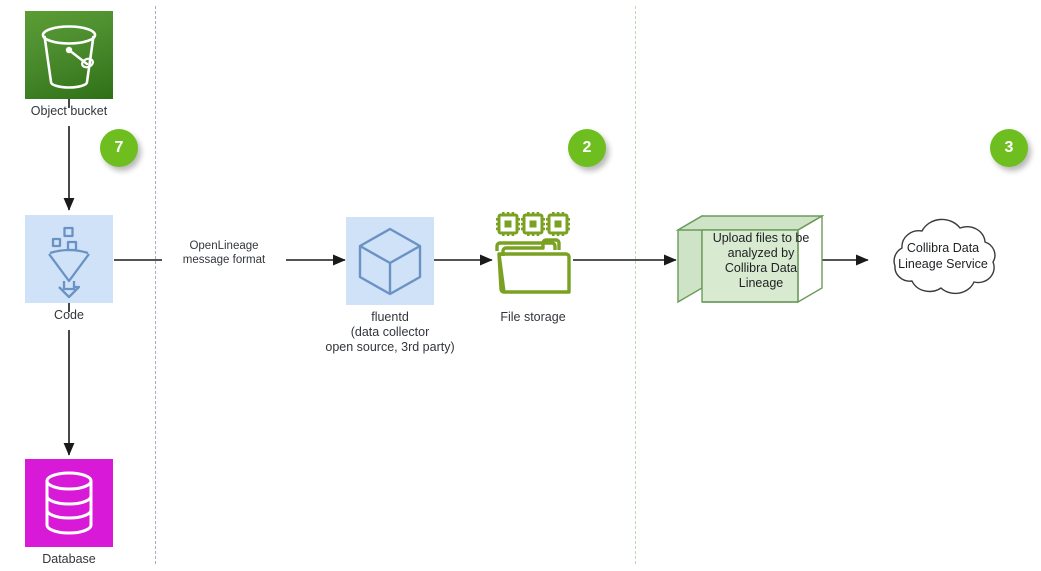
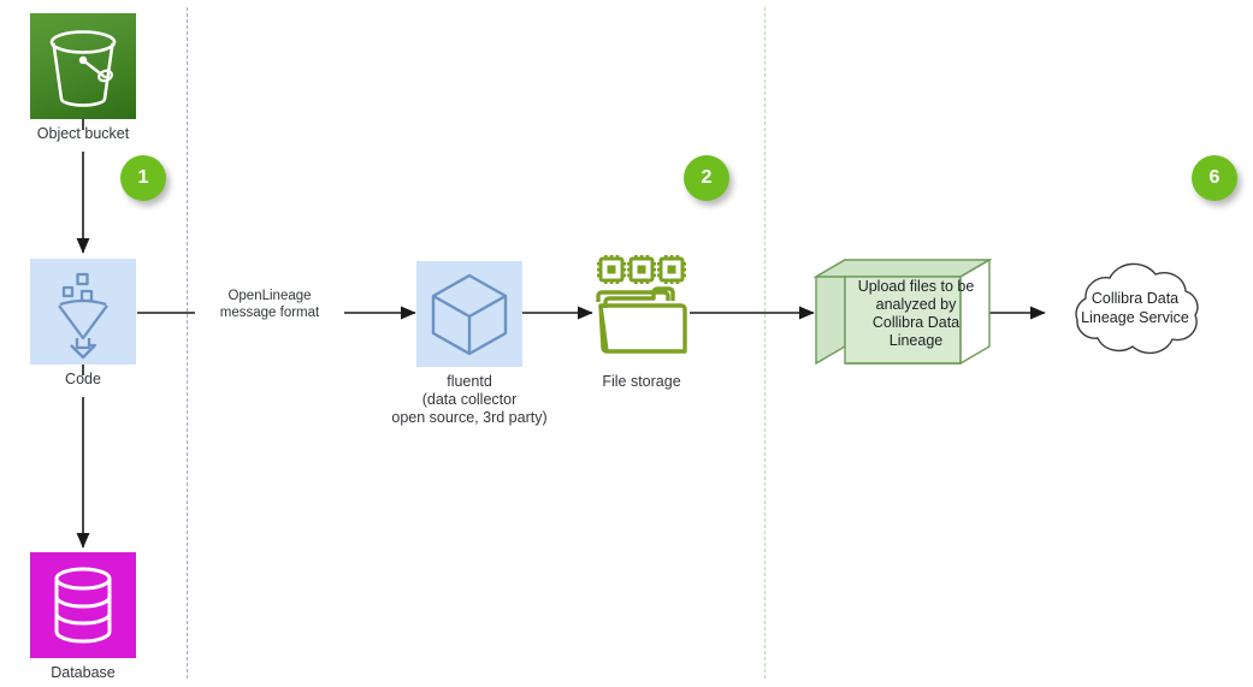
- 7
+ 1
  2
- 3
+ 6
  Object bucket
  Code
  Database
  OpenLineage
  message format
  fluentd
  (data collector
  open source, 3rd party)
  File storage
  Upload files to be
  analyzed by
  Collibra Data
  Lineage
  Collibra Data
  Lineage Service
